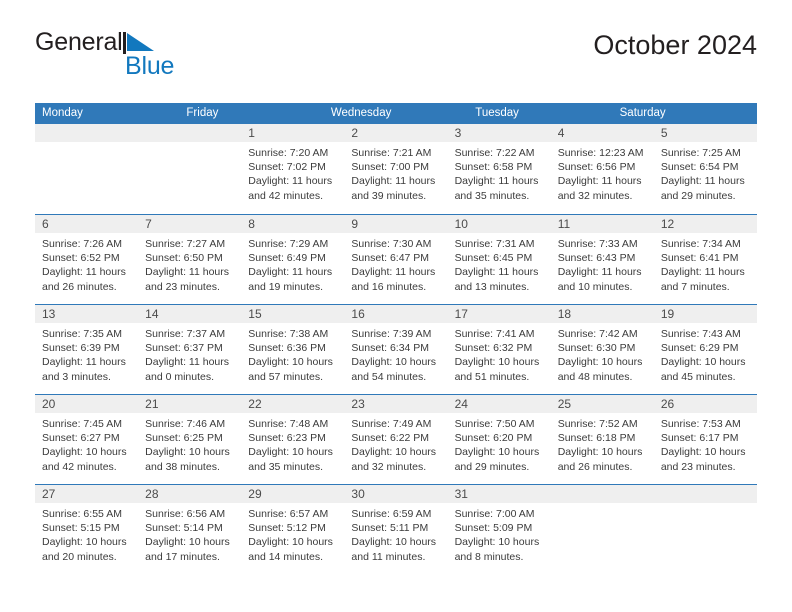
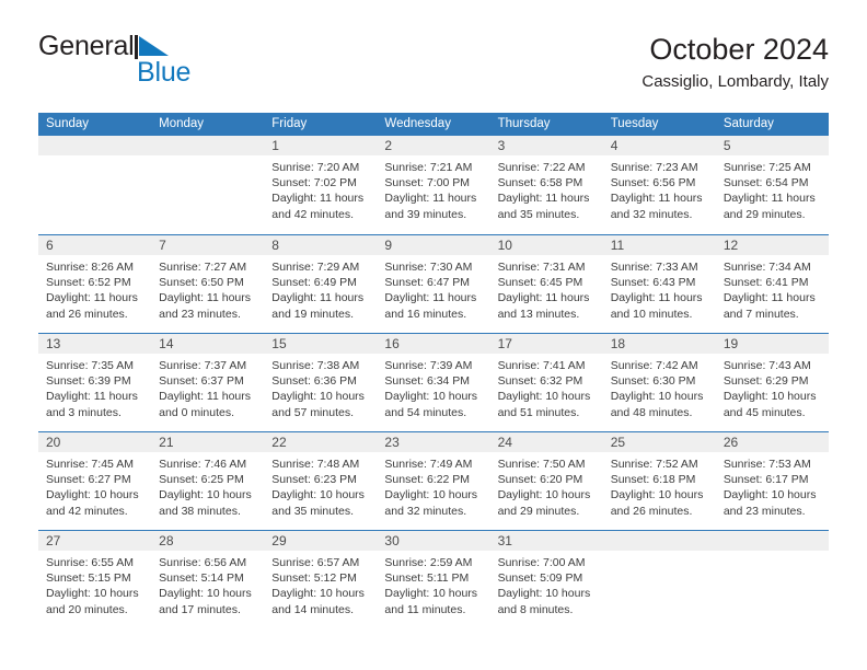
  General
  Blue
  October 2024
+ Cassiglio, Lombardy, Italy
+ Sunday
  Monday
  Friday
  Wednesday
+ Thursday
  Tuesday
  Saturday
  1
  Sunrise: 7:20 AM
  Sunset: 7:02 PM
  Daylight: 11 hours
  and 42 minutes.
  2
  Sunrise: 7:21 AM
  Sunset: 7:00 PM
  Daylight: 11 hours
  and 39 minutes.
  3
  Sunrise: 7:22 AM
  Sunset: 6:58 PM
  Daylight: 11 hours
  and 35 minutes.
  4
- Sunrise: 12:23 AM
+ Sunrise: 7:23 AM
  Sunset: 6:56 PM
  Daylight: 11 hours
  and 32 minutes.
  5
  Sunrise: 7:25 AM
  Sunset: 6:54 PM
  Daylight: 11 hours
  and 29 minutes.
  6
- Sunrise: 7:26 AM
+ Sunrise: 8:26 AM
  Sunset: 6:52 PM
  Daylight: 11 hours
  and 26 minutes.
  7
  Sunrise: 7:27 AM
  Sunset: 6:50 PM
  Daylight: 11 hours
  and 23 minutes.
  8
  Sunrise: 7:29 AM
  Sunset: 6:49 PM
  Daylight: 11 hours
  and 19 minutes.
  9
  Sunrise: 7:30 AM
  Sunset: 6:47 PM
  Daylight: 11 hours
  and 16 minutes.
  10
  Sunrise: 7:31 AM
  Sunset: 6:45 PM
  Daylight: 11 hours
  and 13 minutes.
  11
  Sunrise: 7:33 AM
  Sunset: 6:43 PM
  Daylight: 11 hours
  and 10 minutes.
  12
  Sunrise: 7:34 AM
  Sunset: 6:41 PM
  Daylight: 11 hours
  and 7 minutes.
  13
  Sunrise: 7:35 AM
  Sunset: 6:39 PM
  Daylight: 11 hours
  and 3 minutes.
  14
  Sunrise: 7:37 AM
  Sunset: 6:37 PM
  Daylight: 11 hours
  and 0 minutes.
  15
  Sunrise: 7:38 AM
  Sunset: 6:36 PM
  Daylight: 10 hours
  and 57 minutes.
  16
  Sunrise: 7:39 AM
  Sunset: 6:34 PM
  Daylight: 10 hours
  and 54 minutes.
  17
  Sunrise: 7:41 AM
  Sunset: 6:32 PM
  Daylight: 10 hours
  and 51 minutes.
  18
  Sunrise: 7:42 AM
  Sunset: 6:30 PM
  Daylight: 10 hours
  and 48 minutes.
  19
  Sunrise: 7:43 AM
  Sunset: 6:29 PM
  Daylight: 10 hours
  and 45 minutes.
  20
  Sunrise: 7:45 AM
  Sunset: 6:27 PM
  Daylight: 10 hours
  and 42 minutes.
  21
  Sunrise: 7:46 AM
  Sunset: 6:25 PM
  Daylight: 10 hours
  and 38 minutes.
  22
  Sunrise: 7:48 AM
  Sunset: 6:23 PM
  Daylight: 10 hours
  and 35 minutes.
  23
  Sunrise: 7:49 AM
  Sunset: 6:22 PM
  Daylight: 10 hours
  and 32 minutes.
  24
  Sunrise: 7:50 AM
  Sunset: 6:20 PM
  Daylight: 10 hours
  and 29 minutes.
  25
  Sunrise: 7:52 AM
  Sunset: 6:18 PM
  Daylight: 10 hours
  and 26 minutes.
  26
  Sunrise: 7:53 AM
  Sunset: 6:17 PM
  Daylight: 10 hours
  and 23 minutes.
  27
  Sunrise: 6:55 AM
  Sunset: 5:15 PM
  Daylight: 10 hours
  and 20 minutes.
  28
  Sunrise: 6:56 AM
  Sunset: 5:14 PM
  Daylight: 10 hours
  and 17 minutes.
  29
  Sunrise: 6:57 AM
  Sunset: 5:12 PM
  Daylight: 10 hours
  and 14 minutes.
  30
- Sunrise: 6:59 AM
+ Sunrise: 2:59 AM
  Sunset: 5:11 PM
  Daylight: 10 hours
  and 11 minutes.
  31
  Sunrise: 7:00 AM
  Sunset: 5:09 PM
  Daylight: 10 hours
  and 8 minutes.
